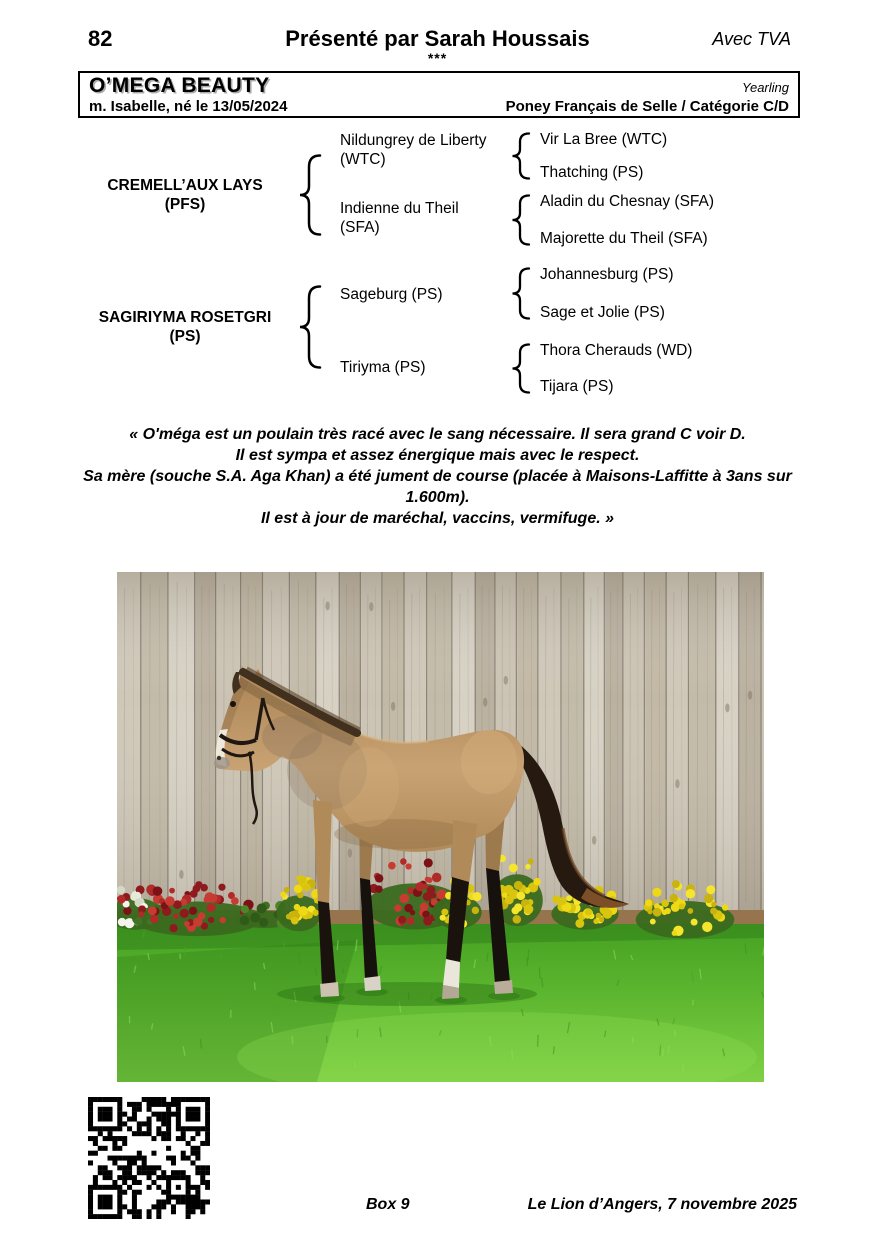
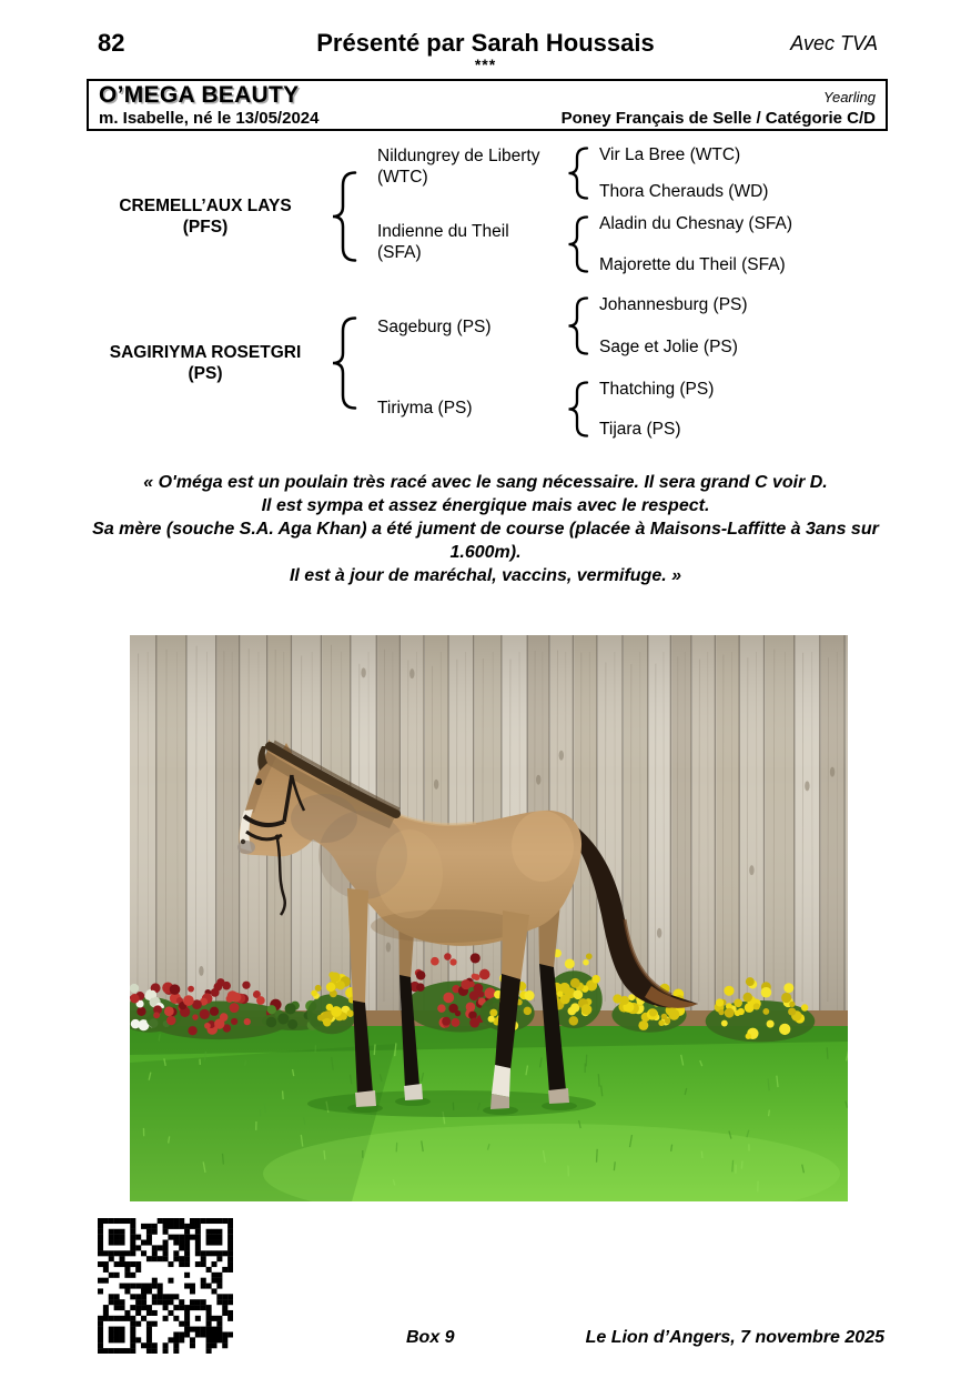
  82
  Présenté par Sarah Houssais
  Avec TVA
  ***
  O’MEGA BEAUTY
  Yearling
  m. Isabelle, né le 13/05/2024
  Poney Français de Selle / Catégorie C/D
  CREMELL’AUX LAYS
  (PFS)
  SAGIRIYMA ROSETGRI
  (PS)
  Nildungrey de Liberty (WTC)
  Indienne du Theil (SFA)
  Sageburg (PS)
  Tiriyma (PS)
  Vir La Bree (WTC)
- Thatching (PS)
+ Thora Cherauds (WD)
  Aladin du Chesnay (SFA)
  Majorette du Theil (SFA)
  Johannesburg (PS)
  Sage et Jolie (PS)
- Thora Cherauds (WD)
+ Thatching (PS)
  Tijara (PS)
  « O'méga est un poulain très racé avec le sang nécessaire. Il sera grand C voir D.
  Il est sympa et assez énergique mais avec le respect.
  Sa mère (souche S.A. Aga Khan) a été jument de course (placée à Maisons-Laffitte à 3ans sur 1.600m).
  Il est à jour de maréchal, vaccins, vermifuge. »
  Box 9
  Le Lion d’Angers, 7 novembre 2025
